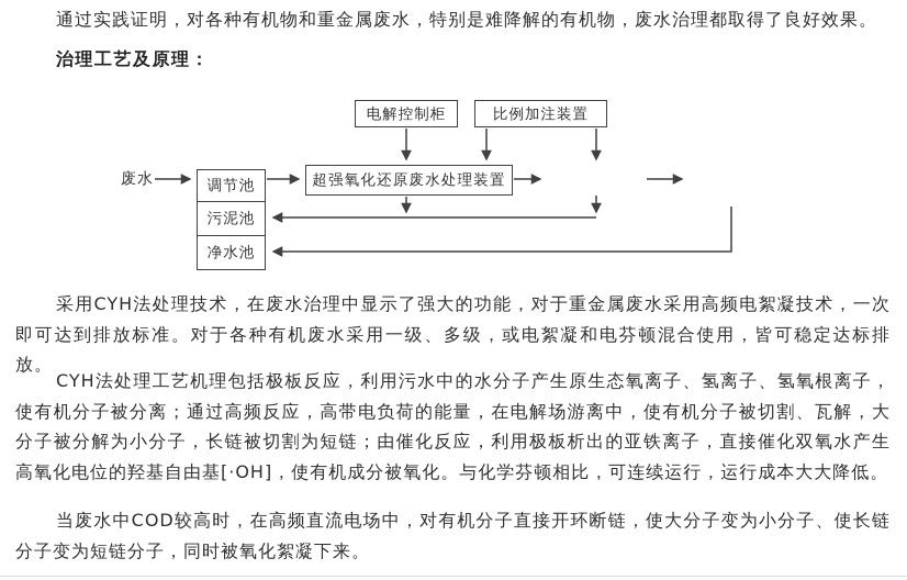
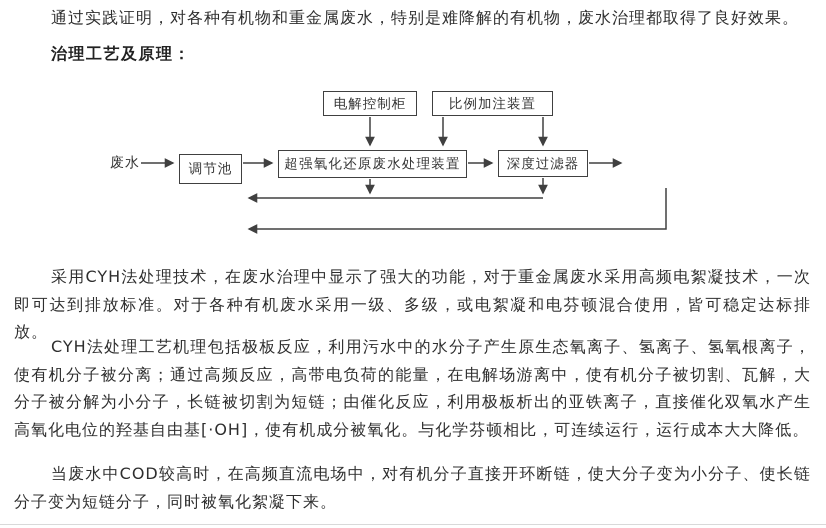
  通过实践证明，对各种有机物和重金属废水，特别是难降解的有机物，废水治理都取得了良好效果。
  治理工艺及原理：
  废水
  电解控制柜
  比例加注装置
  超强氧化还原废水处理装置
+ 深度过滤器
  调节池
- 污泥池
- 净水池
  采用CYH法处理技术，在废水治理中显示了强大的功能，对于重金属废水采用高频电絮凝技术，一次即可达到排放标准。对于各种有机废水采用一级、多级，或电絮凝和电芬顿混合使用，皆可稳定达标排放。
  CYH法处理工艺机理包括极板反应，利用污水中的水分子产生原生态氧离子、氢离子、氢氧根离子，使有机分子被分离；通过高频反应，高带电负荷的能量，在电解场游离中，使有机分子被切割、瓦解，大分子被分解为小分子，长链被切割为短链；由催化反应，利用极板析出的亚铁离子，直接催化双氧水产生高氧化电位的羟基自由基[·OH]，使有机成分被氧化。与化学芬顿相比，可连续运行，运行成本大大降低。
  当废水中COD较高时，在高频直流电场中，对有机分子直接开环断链，使大分子变为小分子、使长链分子变为短链分子，同时被氧化絮凝下来。
